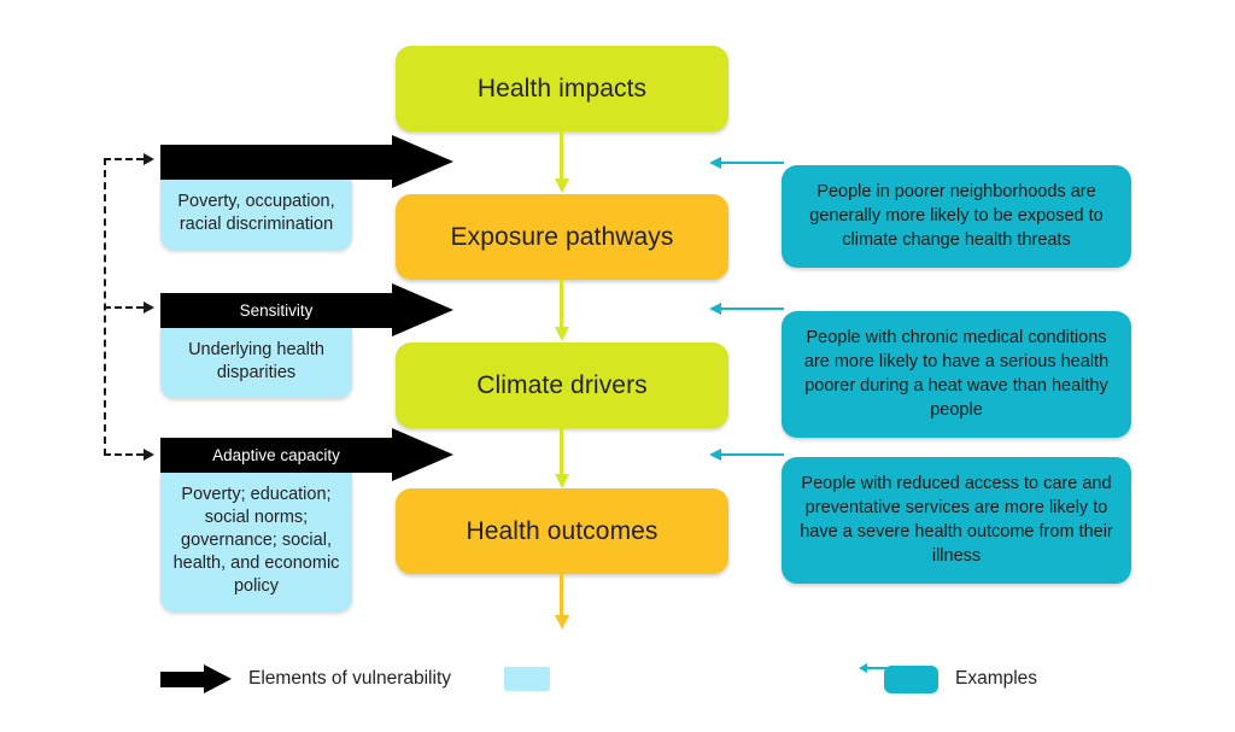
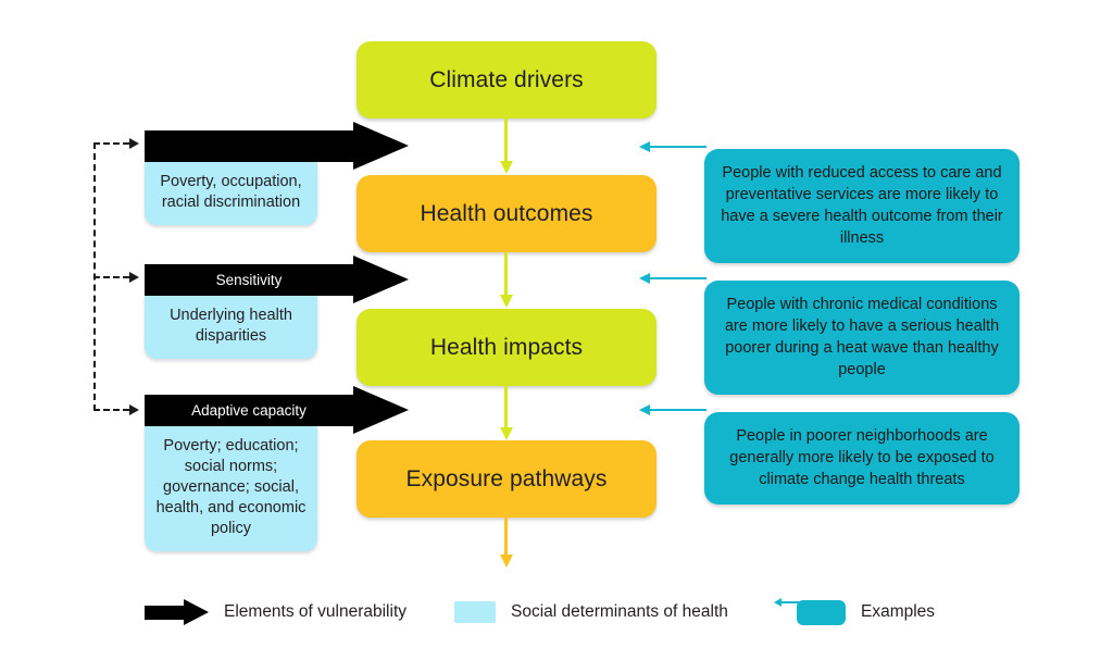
  Poverty, occupation, racial discrimination
  Sensitivity
  Underlying health disparities
  Adaptive capacity
  Poverty; education; social norms; governance; social, health, and economic policy
- Health impacts
+ Climate drivers
- Exposure pathways
+ Health outcomes
- Climate drivers
+ Health impacts
- Health outcomes
+ Exposure pathways
- People in poorer neighborhoods are generally more likely to be exposed to climate change health threats
+ People with reduced access to care and preventative services are more likely to have a severe health outcome from their illness
  People with chronic medical conditions are more likely to have a serious health poorer during a heat wave than healthy people
- People with reduced access to care and preventative services are more likely to have a severe health outcome from their illness
+ People in poorer neighborhoods are generally more likely to be exposed to climate change health threats
  Elements of vulnerability
+ Social determinants of health
  Examples
